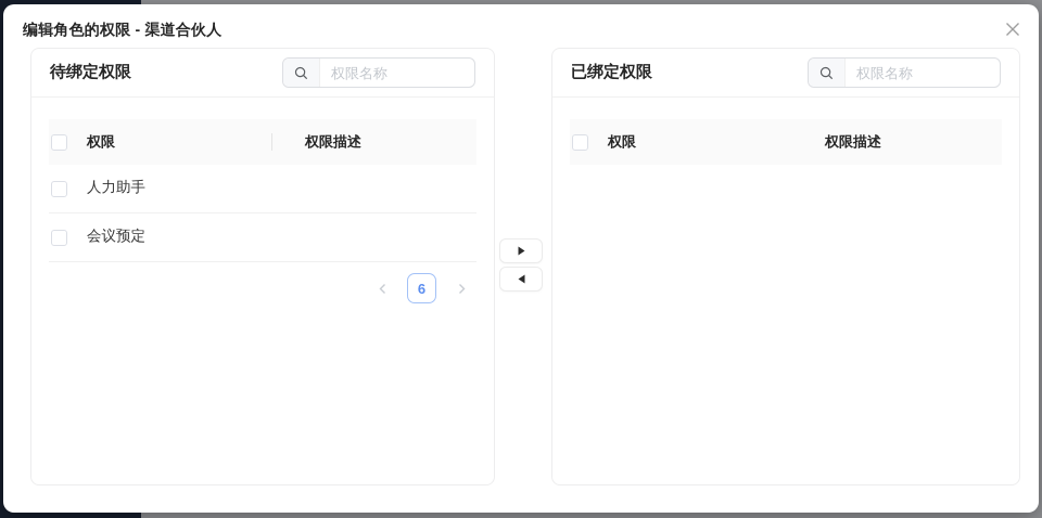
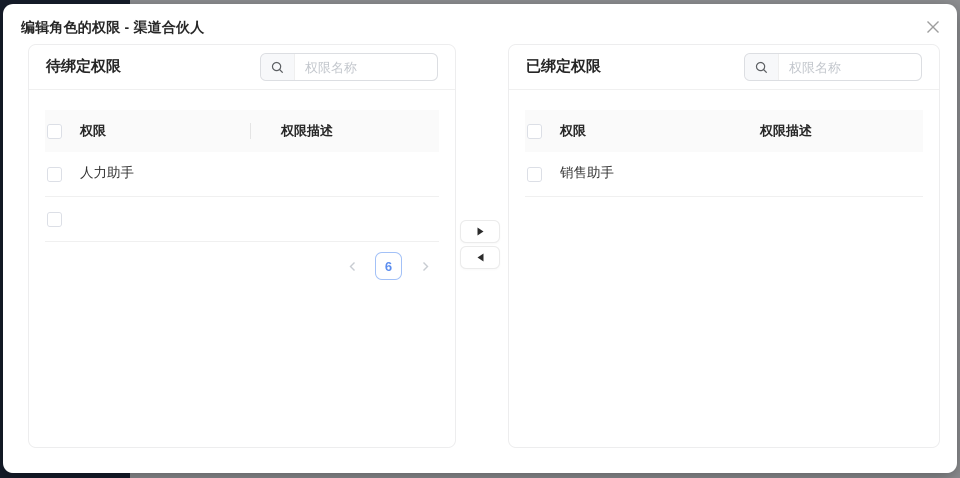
  编辑角色的权限 - 渠道合伙人
  待绑定权限
  权限名称
  权限
  权限描述
  人力助手
- 会议预定
  6
  已绑定权限
  权限名称
  权限
  权限描述
+ 销售助手
